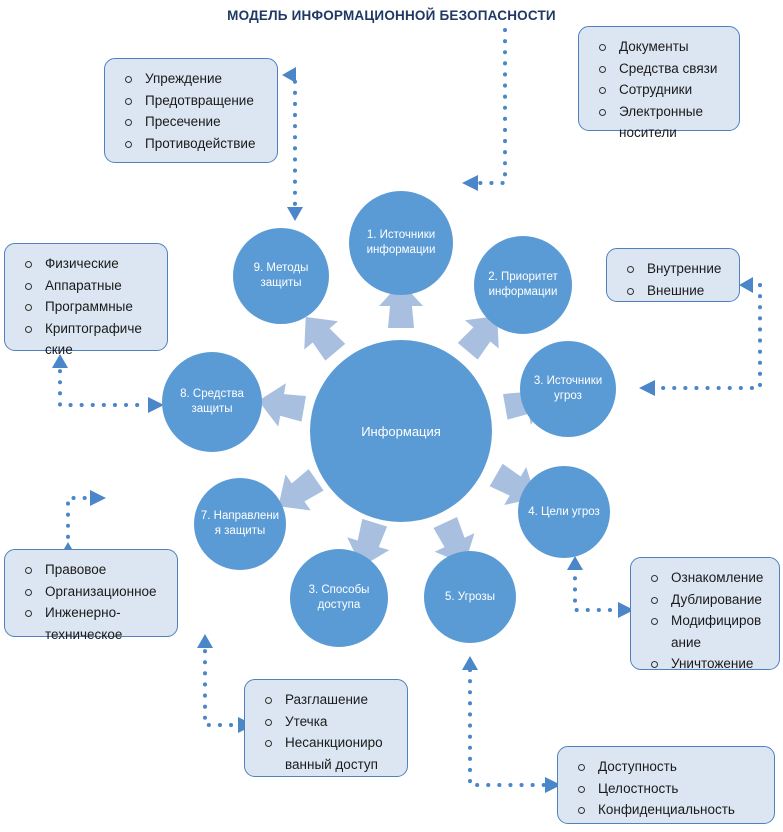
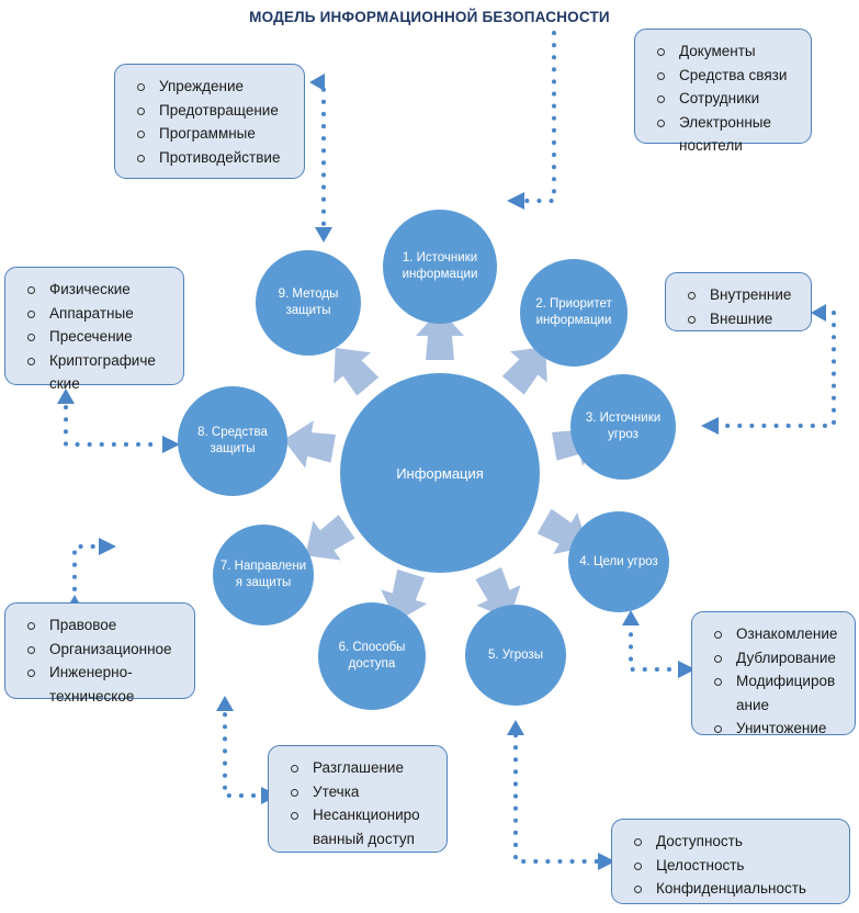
  МОДЕЛЬ ИНФОРМАЦИОННОЙ БЕЗОПАСНОСТИ
  Информация
  1. Источники информации
  2. Приоритет информации
  3. Источники угроз
  4. Цели угроз
  5. Угрозы
- 3. Способы доступа
+ 6. Способы доступа
  7. Направлени я защиты
  8. Средства защиты
  9. Методы защиты
  Документы
  Средства связи
  Сотрудники
  Электронные
  носители
  Упреждение
  Предотвращение
- Пресечение
+ Программные
  Противодействие
  Физические
  Аппаратные
- Программные
+ Пресечение
  Криптографиче
  ские
  Внутренние
  Внешние
  Правовое
  Организационное
  Инженерно-
  техническое
  Ознакомление
  Дублирование
  Модифициров
  ание
  Уничтожение
  Разглашение
  Утечка
  Несанкциониро
  ванный доступ
  Доступность
  Целостность
  Конфиденциальность
